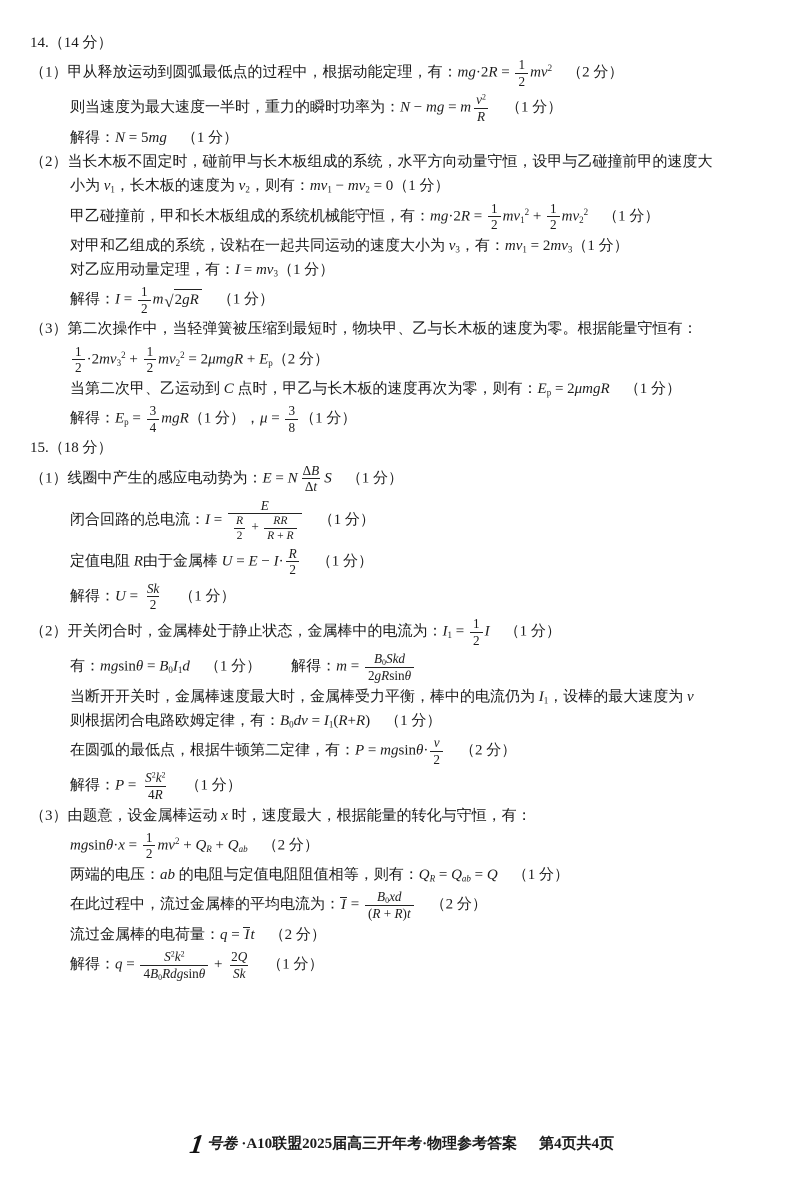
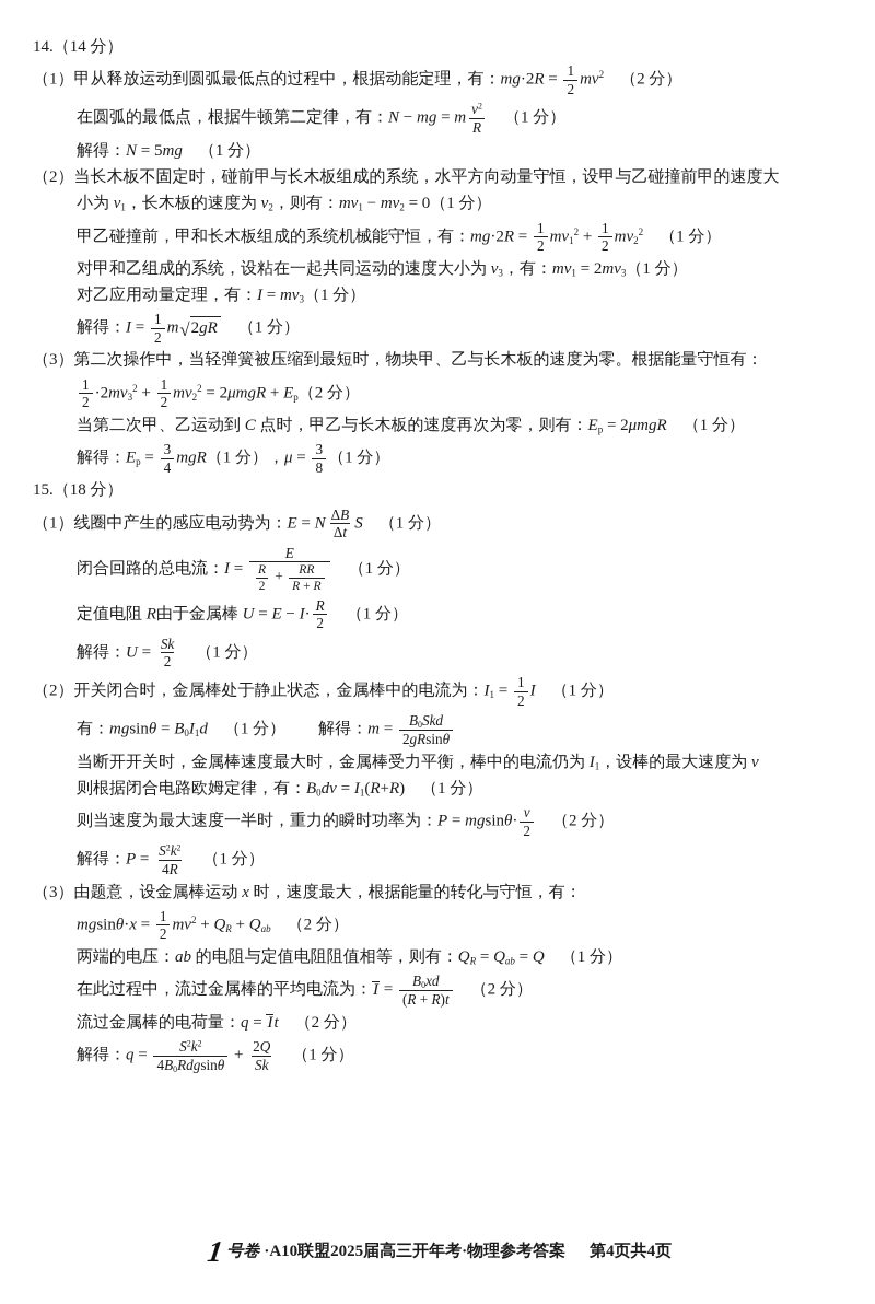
  14.（14 分）
  （1）甲从释放运动到圆弧最低点的过程中，根据动能定理，有：mg·2R =
  1
  2
  mv2 （2 分）
- 则当速度为最大速度一半时，重力的瞬时功率为：N − mg = m
+ 在圆弧的最低点，根据牛顿第二定律，有：N − mg = m
  v2
  R
  （1 分）
  解得：N = 5mg （1 分）
  （2）当长木板不固定时，碰前甲与长木板组成的系统，水平方向动量守恒，设甲与乙碰撞前甲的速度大
  小为 v1，长木板的速度为 v2，则有：mv1 − mv2 = 0（1 分）
  甲乙碰撞前，甲和长木板组成的系统机械能守恒，有：mg·2R =
  1
  2
  mv12 +
  1
  2
  mv22 （1 分）
  对甲和乙组成的系统，设粘在一起共同运动的速度大小为 v3，有：mv1 = 2mv3（1 分）
  对乙应用动量定理，有：I = mv3（1 分）
  解得：I =
  1
  2
  m
  √
  2gR
  （1 分）
  （3）第二次操作中，当轻弹簧被压缩到最短时，物块甲、乙与长木板的速度为零。根据能量守恒有：
  1
  2
  ·2mv32 +
  1
  2
  mv22 = 2μmgR + Ep（2 分）
  当第二次甲、乙运动到 C 点时，甲乙与长木板的速度再次为零，则有：Ep = 2μmgR （1 分）
  解得：Ep =
  3
  4
  mgR（1 分），μ =
  3
  8
  （1 分）
  15.（18 分）
  （1）线圈中产生的感应电动势为：E = N
  ΔB
  Δt
  S （1 分）
  闭合回路的总电流：I =
  E
  R
  2
  +
  RR
  R + R
  （1 分）
  定值电阻 R由于金属棒 U = E − I·
  R
  2
  （1 分）
  解得：U =
  Sk
  2
  （1 分）
  （2）开关闭合时，金属棒处于静止状态，金属棒中的电流为：I1 =
  1
  2
  I （1 分）
  有：mgsinθ = B0I1d （1 分） 解得：m =
  B0Skd
  2gRsinθ
  当断开开关时，金属棒速度最大时，金属棒受力平衡，棒中的电流仍为 I1，设棒的最大速度为 v
  则根据闭合电路欧姆定律，有：B0dv = I1(R+R) （1 分）
- 在圆弧的最低点，根据牛顿第二定律，有：P = mgsinθ·
+ 则当速度为最大速度一半时，重力的瞬时功率为：P = mgsinθ·
  v
  2
  （2 分）
  解得：P =
  S2k2
  4R
  （1 分）
  （3）由题意，设金属棒运动 x 时，速度最大，根据能量的转化与守恒，有：
  mgsinθ·x =
  1
  2
  mv2 + QR + Qab （2 分）
  两端的电压：ab 的电阻与定值电阻阻值相等，则有：QR = Qab = Q （1 分）
  在此过程中，流过金属棒的平均电流为：I =
  B0xd
  (R + R)t
  （2 分）
  流过金属棒的电荷量：q = It （2 分）
  解得：q =
  S2k2
  4B0Rdgsinθ
  +
  2Q
  Sk
  （1 分）
  号卷
  ·A10联盟2025届高三开年考·物理参考答案
  第4页共4页
